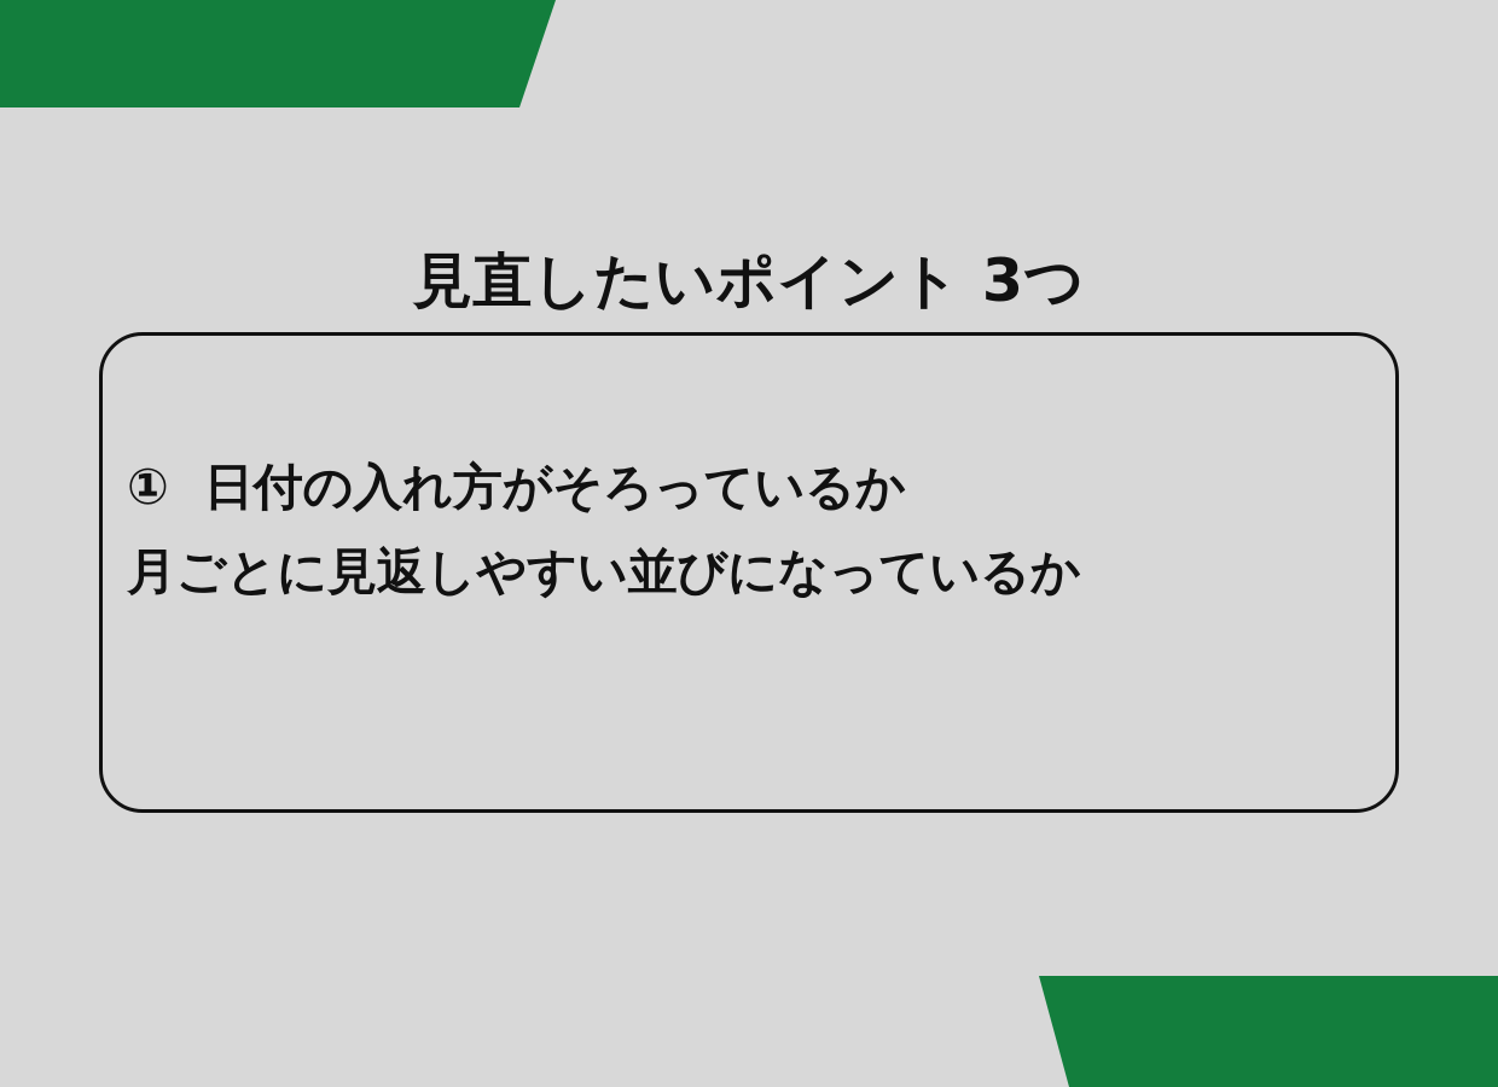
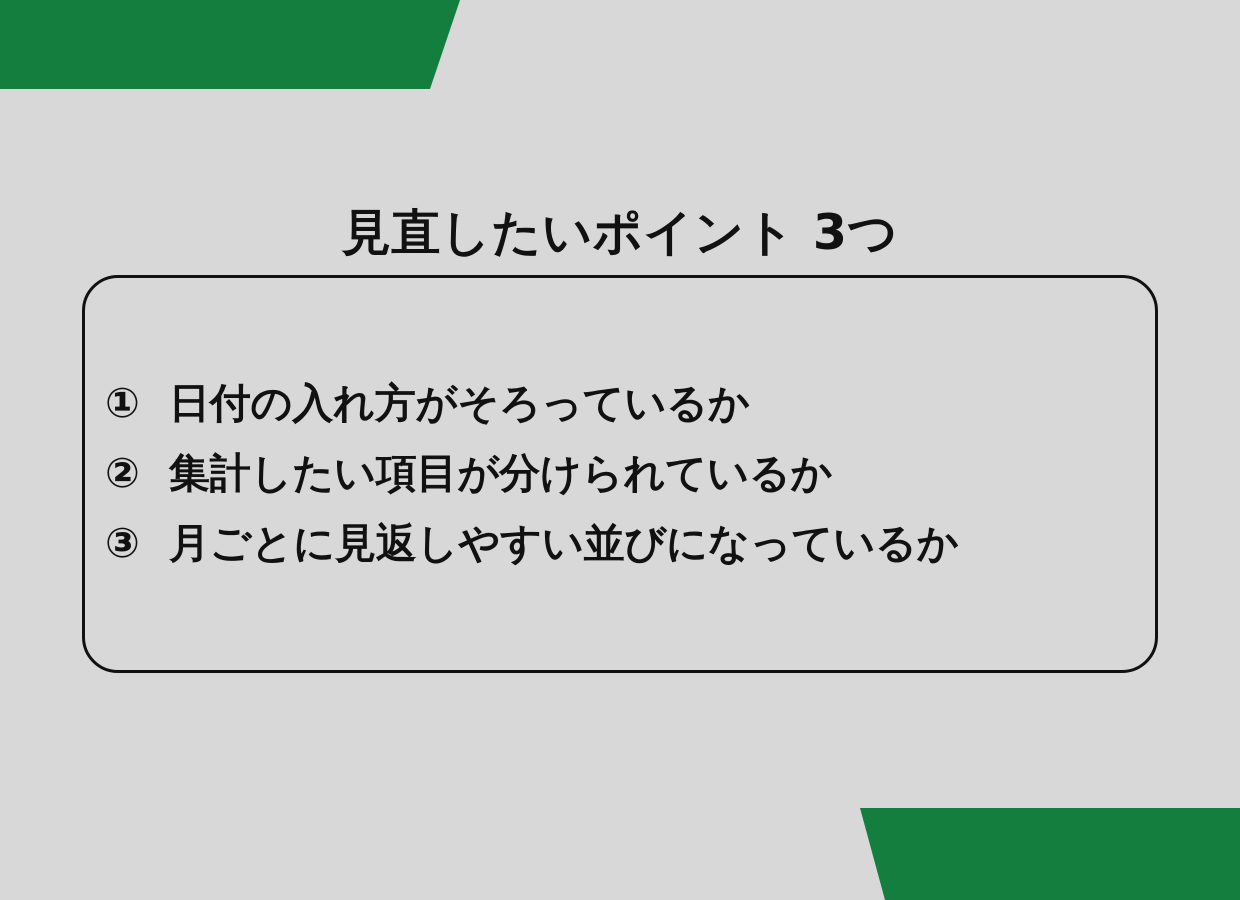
  見直したいポイント 3つ
  ①
  日付の入れ方がそろっているか
+ ②
+ 集計したい項目が分けられているか
+ ③
  月ごとに見返しやすい並びになっているか
